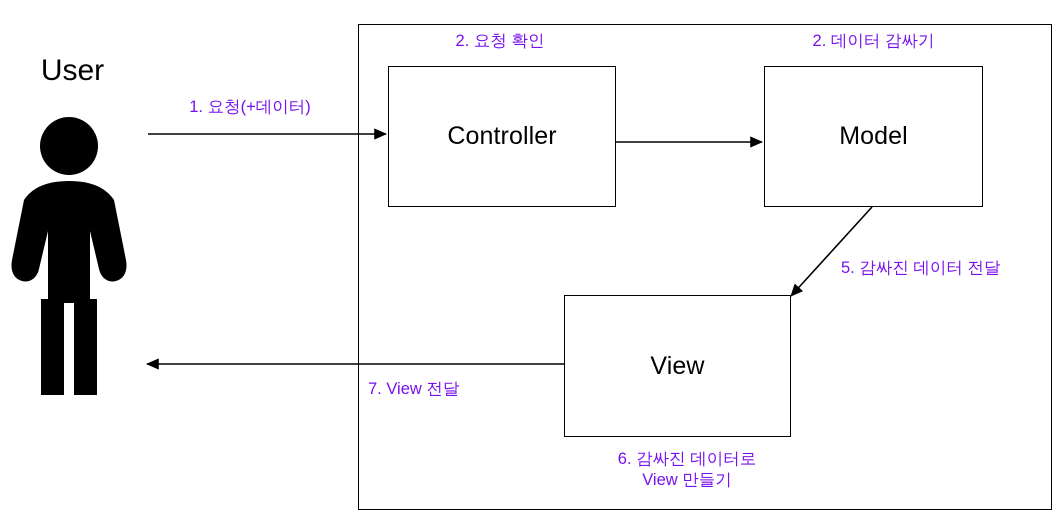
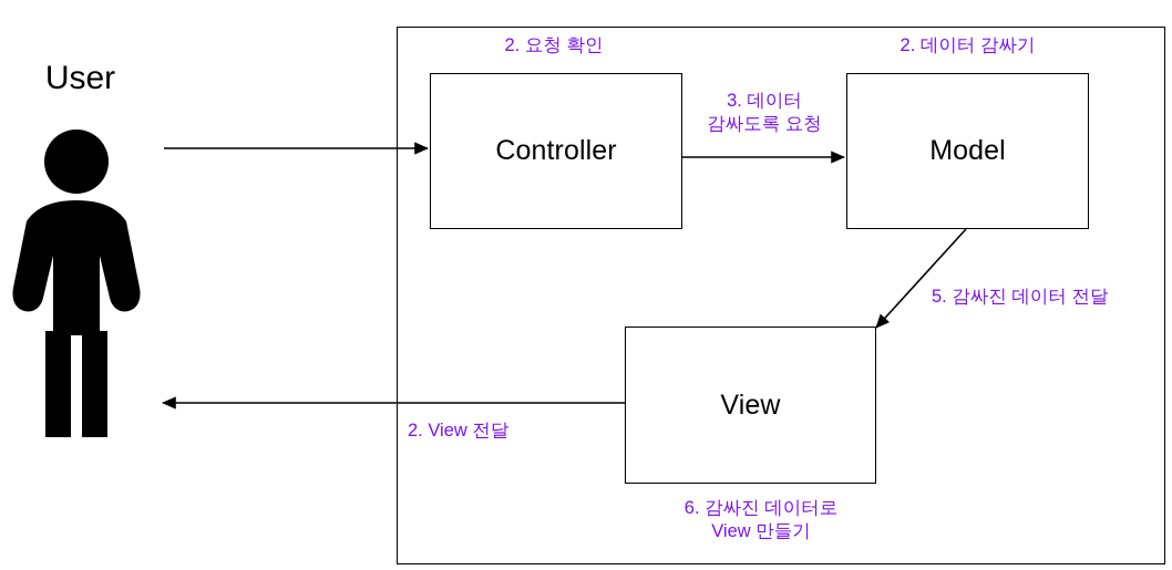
  User
  Controller
  Model
  View
- 1. 요청(+데이터)
  2. 요청 확인
+ 3. 데이터
+ 감싸도록 요청
  2. 데이터 감싸기
  5. 감싸진 데이터 전달
  6. 감싸진 데이터로
  View 만들기
- 7. View 전달
+ 2. View 전달
